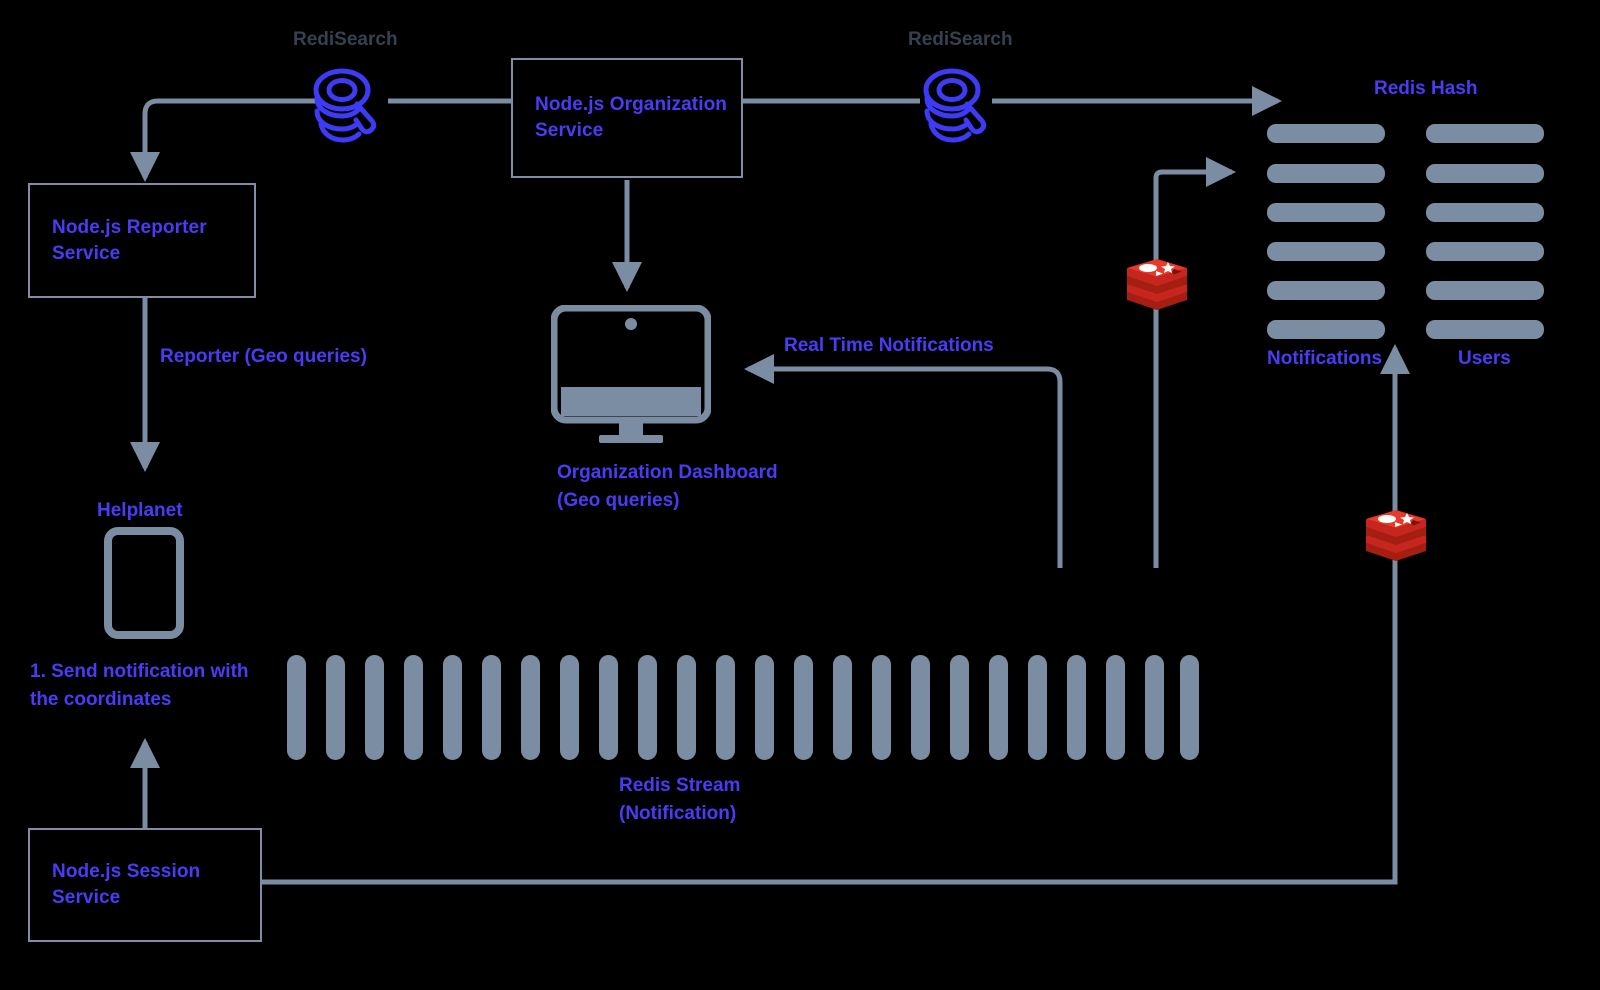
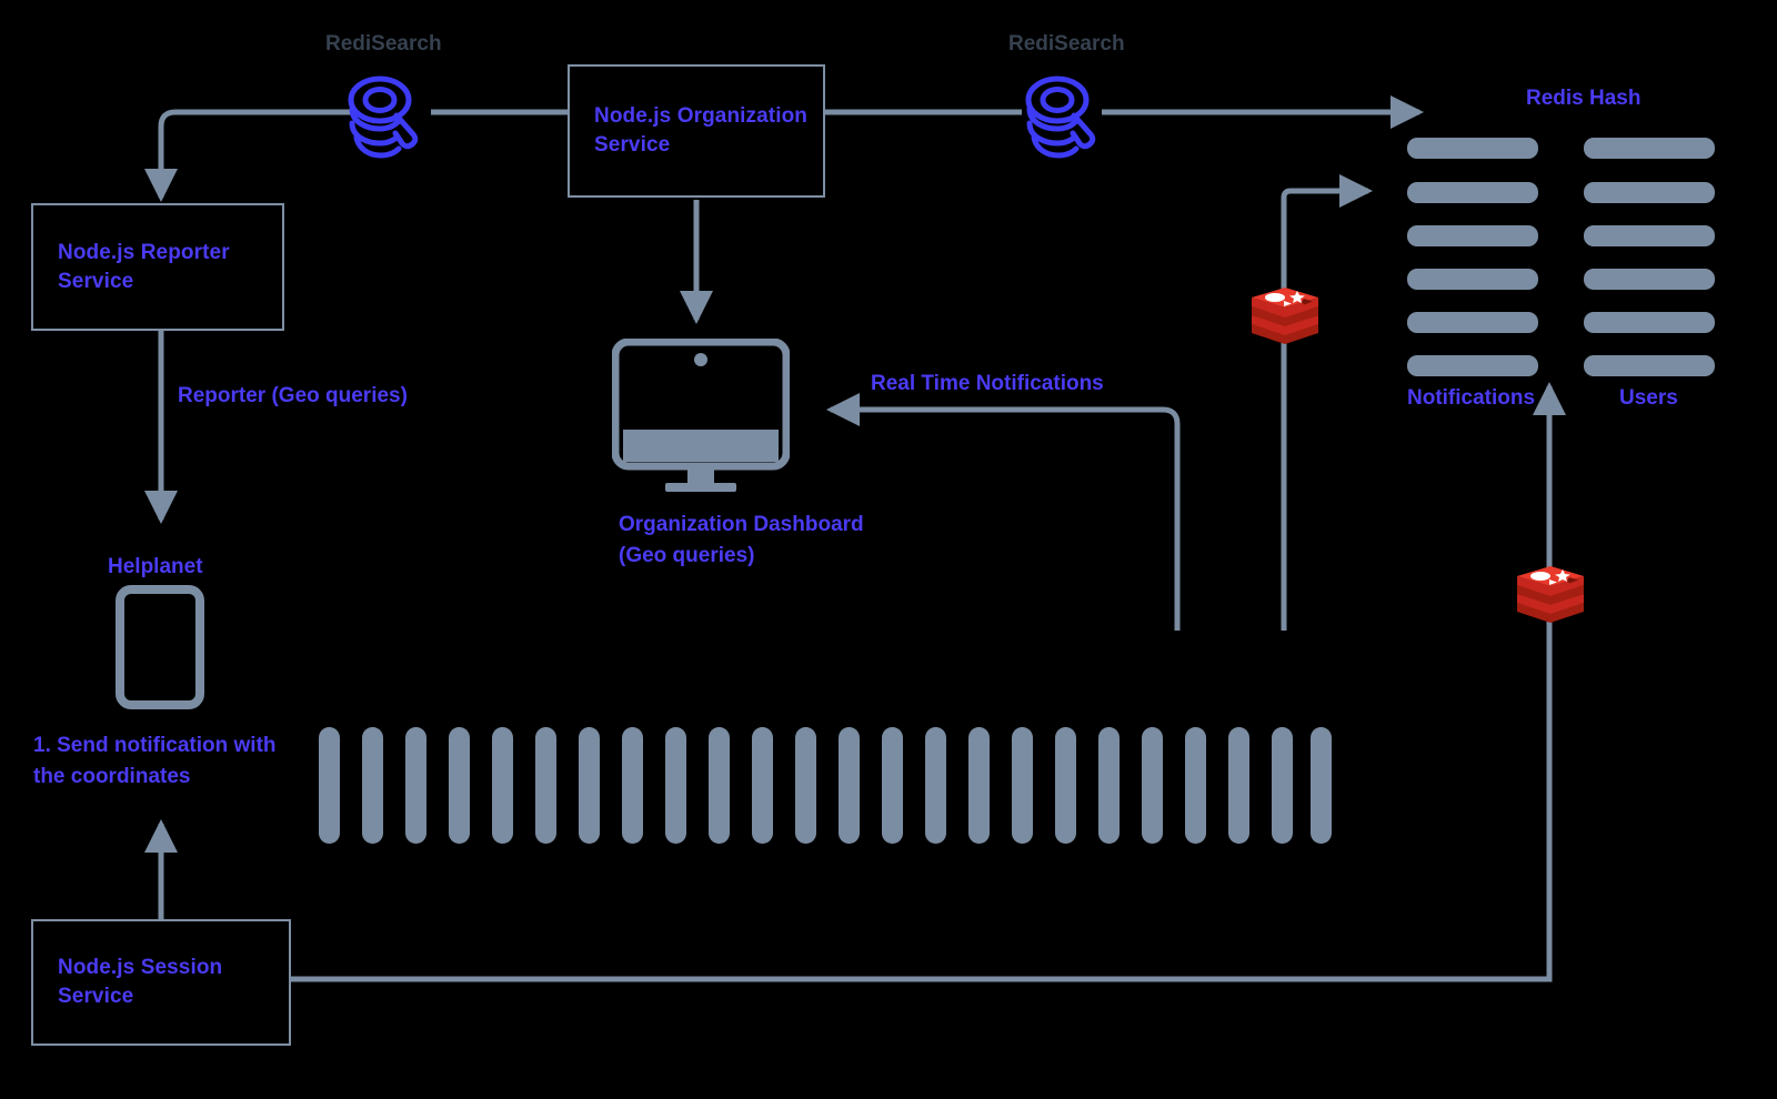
  Node.js Reporter
  Service
  Node.js Organization
  Service
  Node.js Session
  Service
  RediSearch
  RediSearch
  Redis Hash
  Notifications
  Users
  Organization Dashboard
  (Geo queries)
  Real Time Notifications
  Reporter (Geo queries)
  Helplanet
  1. Send notification with
  the coordinates
- Redis Stream
- (Notification)
